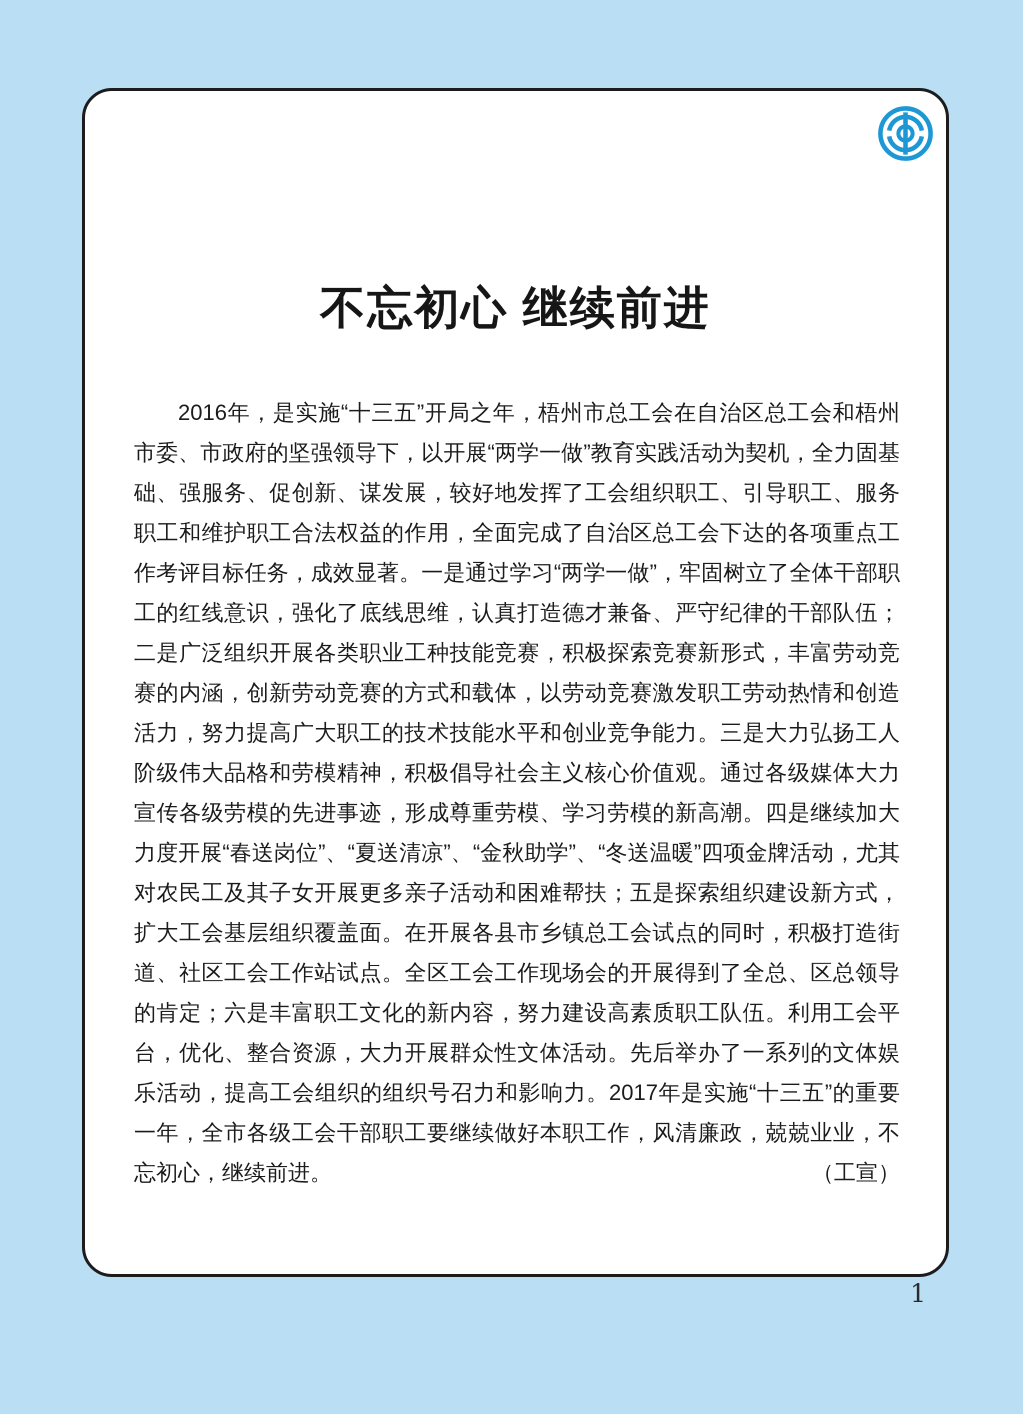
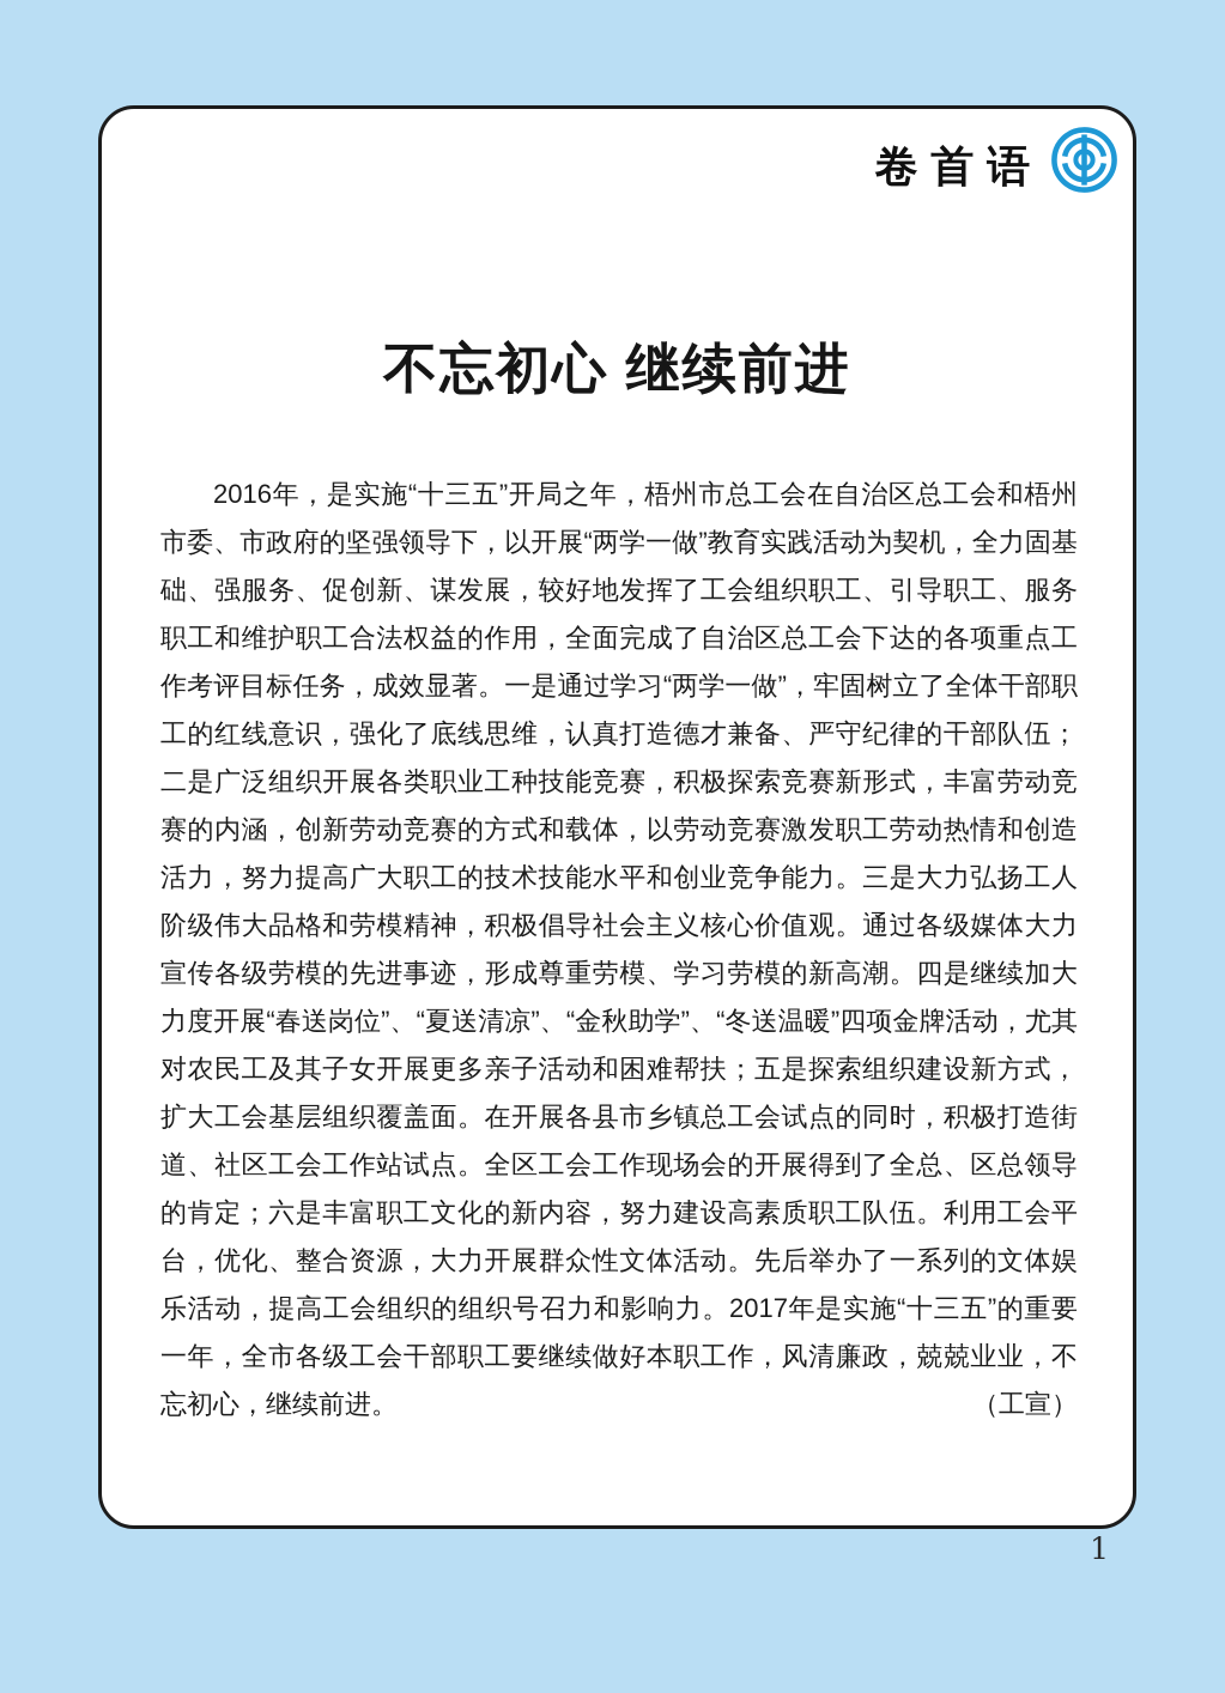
+ 卷首语
  不忘初心 继续前进
  2016年，是实施“十三五”开局之年，梧州市总工会在自治区总工会和梧州市委、市政府的坚强领导下，以开展“两学一做”教育实践活动为契机，全力固基础、强服务、促创新、谋发展，较好地发挥了工会组织职工、引导职工、服务职工和维护职工合法权益的作用，全面完成了自治区总工会下达的各项重点工作考评目标任务，成效显著。一是通过学习“两学一做”，牢固树立了全体干部职工的红线意识，强化了底线思维，认真打造德才兼备、严守纪律的干部队伍；二是广泛组织开展各类职业工种技能竞赛，积极探索竞赛新形式，丰富劳动竞赛的内涵，创新劳动竞赛的方式和载体，以劳动竞赛激发职工劳动热情和创造活力，努力提高广大职工的技术技能水平和创业竞争能力。三是大力弘扬工人阶级伟大品格和劳模精神，积极倡导社会主义核心价值观。通过各级媒体大力宣传各级劳模的先进事迹，形成尊重劳模、学习劳模的新高潮。四是继续加大力度开展“春送岗位”、“夏送清凉”、“金秋助学”、“冬送温暖”四项金牌活动，尤其对农民工及其子女开展更多亲子活动和困难帮扶；五是探索组织建设新方式，扩大工会基层组织覆盖面。在开展各县市乡镇总工会试点的同时，积极打造街道、社区工会工作站试点。全区工会工作现场会的开展得到了全总、区总领导的肯定；六是丰富职工文化的新内容，努力建设高素质职工队伍。利用工会平台，优化、整合资源，大力开展群众性文体活动。先后举办了一系列的文体娱乐活动，提高工会组织的组织号召力和影响力。2017年是实施“十三五”的重要一年，全市各级工会干部职工要继续做好本职工作，风清廉政，兢兢业业，不忘初心，继续前进。
  （工宣）
  1
